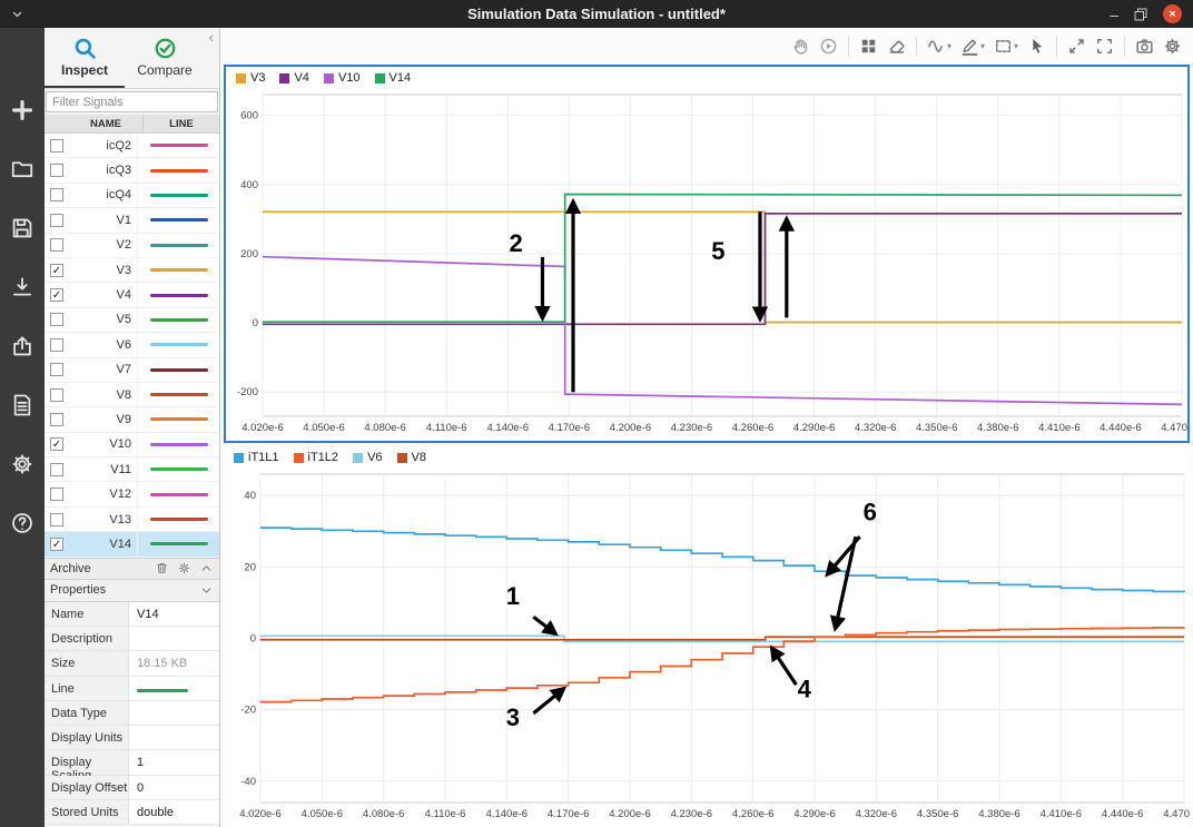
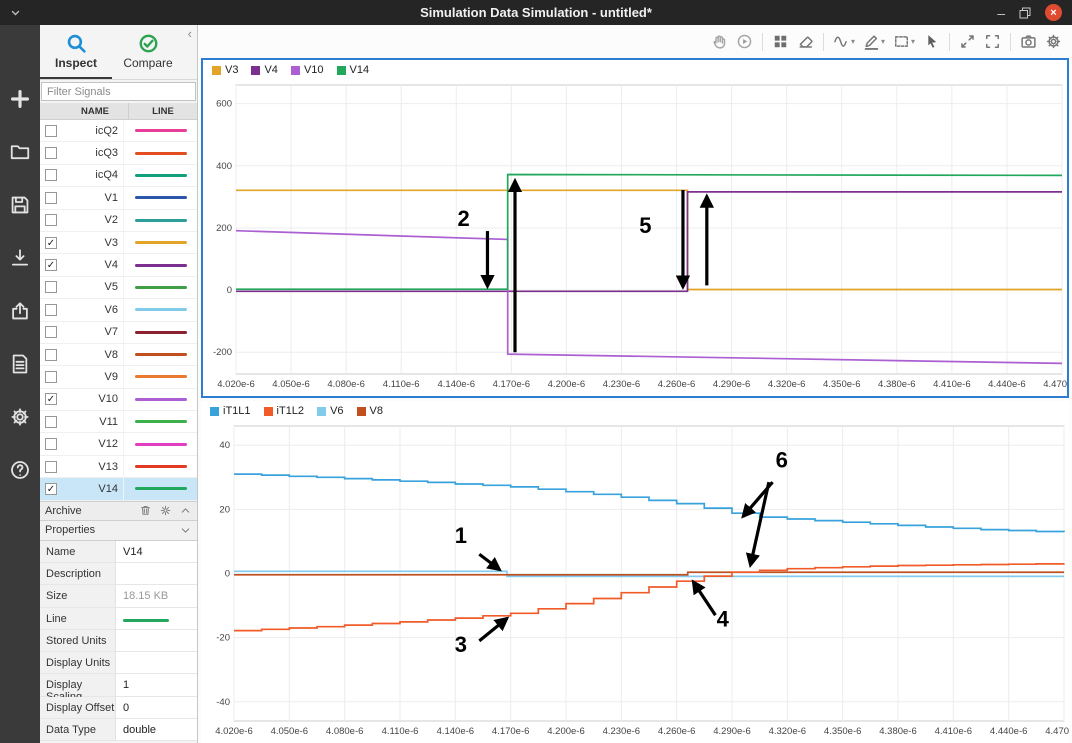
  Simulation Data Simulation - untitled*
  –
  ×
  Inspect
  Compare
  ‹
  Filter Signals
  NAME
  LINE
  icQ2
  icQ3
  icQ4
  V1
  V2
  ✓
  V3
  ✓
  V4
  V5
  V6
  V7
  V8
  V9
  ✓
  V10
  V11
  V12
  V13
  ✓
  V14
  Archive
  Properties
  Name
  V14
  Description
  Size
  18.15 KB
  Line
- Data Type
+ Stored Units
  Display Units
  1
  Display Offset
  0
- Stored Units
+ Data Type
  double
  ▾
  ▾
  ▾
  V3
  V4
  V10
  V14
  4.020e-6
  4.050e-6
  4.080e-6
  4.110e-6
  4.140e-6
  4.170e-6
  4.200e-6
  4.230e-6
  4.260e-6
  4.290e-6
  4.320e-6
  4.350e-6
  4.380e-6
  4.410e-6
  4.440e-6
  -200
  0
  200
  400
  600
  2
  5
  iT1L1
  iT1L2
  V6
  V8
  4.020e-6
  4.050e-6
  4.080e-6
  4.110e-6
  4.140e-6
  4.170e-6
  4.200e-6
  4.230e-6
  4.260e-6
  4.290e-6
  4.320e-6
  4.350e-6
  4.380e-6
  4.410e-6
  4.440e-6
  -40
  -20
  0
  20
  40
  1
  3
  4
  6
